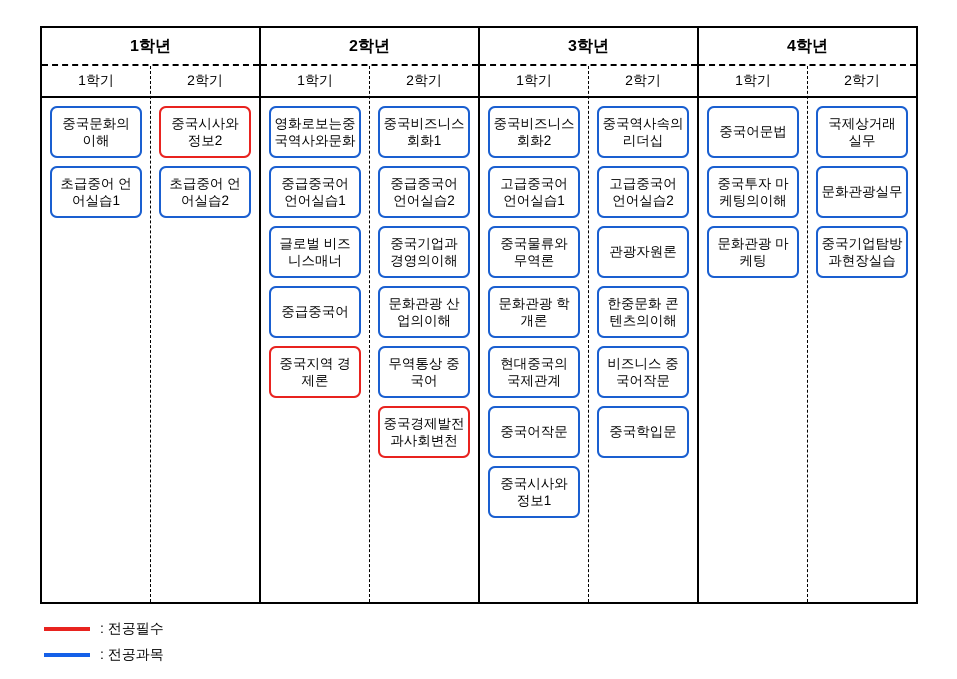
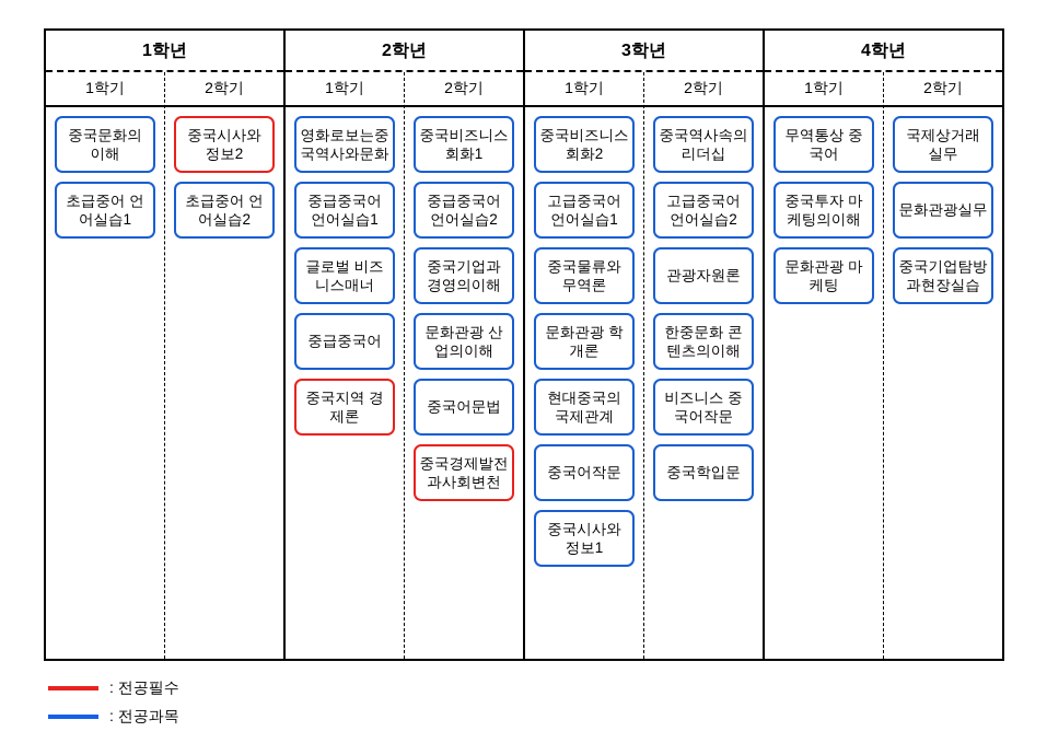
  1학년
  1학기
  중국문화의 이해
  초급중어 언어실습1
  2학기
  중국시사와 정보2
  초급중어 언어실습2
  2학년
  1학기
  영화로보는중국역사와문화
  중급중국어 언어실습1
  글로벌 비즈니스매너
  중급중국어
  중국지역 경제론
  2학기
  중국비즈니스 회화1
  중급중국어 언어실습2
  중국기업과 경영의이해
  문화관광 산업의이해
- 무역통상 중국어
+ 중국어문법
  중국경제발전과사회변천
  3학년
  1학기
  중국비즈니스 회화2
  고급중국어 언어실습1
  중국물류와 무역론
  문화관광 학개론
  현대중국의 국제관계
  중국어작문
  중국시사와 정보1
  2학기
  중국역사속의 리더십
  고급중국어 언어실습2
  관광자원론
  한중문화 콘텐츠의이해
  비즈니스 중국어작문
  중국학입문
  4학년
  1학기
- 중국어문법
+ 무역통상 중국어
  중국투자 마케팅의이해
  문화관광 마케팅
  2학기
  국제상거래 실무
  문화관광실무
  중국기업탐방 과현장실습
  : 전공필수
  : 전공과목
